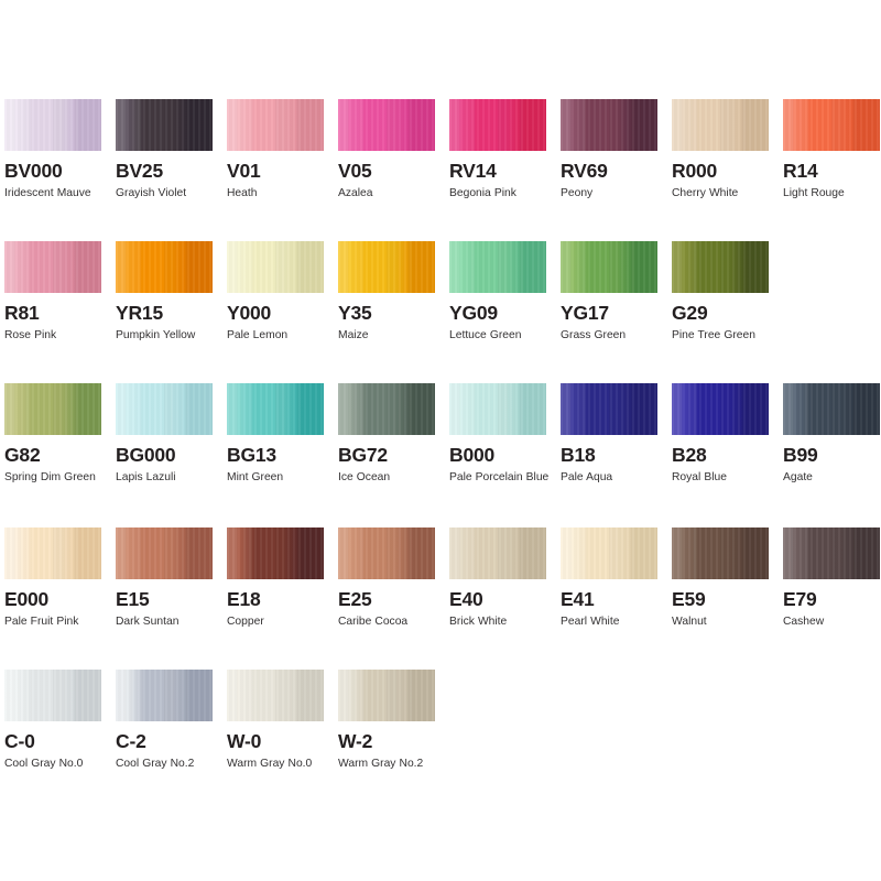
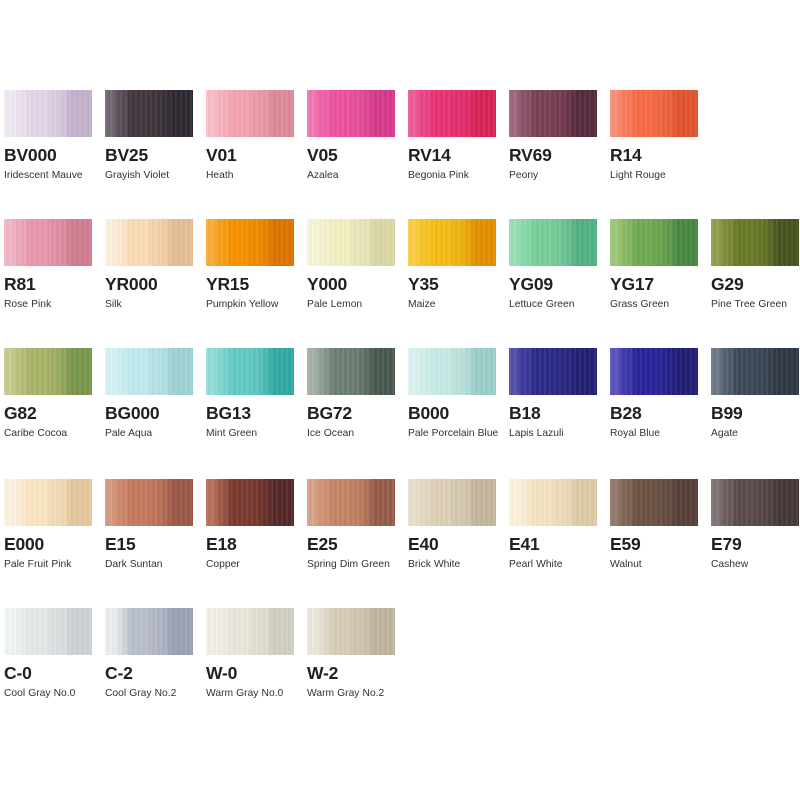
  BV000
  Iridescent Mauve
  BV25
  Grayish Violet
  V01
  Heath
  V05
  Azalea
  RV14
  Begonia Pink
  RV69
  Peony
- R000
- Cherry White
  R14
  Light Rouge
  R81
  Rose Pink
+ YR000
+ Silk
  YR15
  Pumpkin Yellow
  Y000
  Pale Lemon
  Y35
  Maize
  YG09
  Lettuce Green
  YG17
  Grass Green
  G29
  Pine Tree Green
  G82
- Spring Dim Green
+ Caribe Cocoa
  BG000
- Lapis Lazuli
+ Pale Aqua
  BG13
  Mint Green
  BG72
  Ice Ocean
  B000
  Pale Porcelain Blue
  B18
- Pale Aqua
+ Lapis Lazuli
  B28
  Royal Blue
  B99
  Agate
  E000
  Pale Fruit Pink
  E15
  Dark Suntan
  E18
  Copper
  E25
- Caribe Cocoa
+ Spring Dim Green
  E40
  Brick White
  E41
  Pearl White
  E59
  Walnut
  E79
  Cashew
  C-0
  Cool Gray No.0
  C-2
  Cool Gray No.2
  W-0
  Warm Gray No.0
  W-2
  Warm Gray No.2
